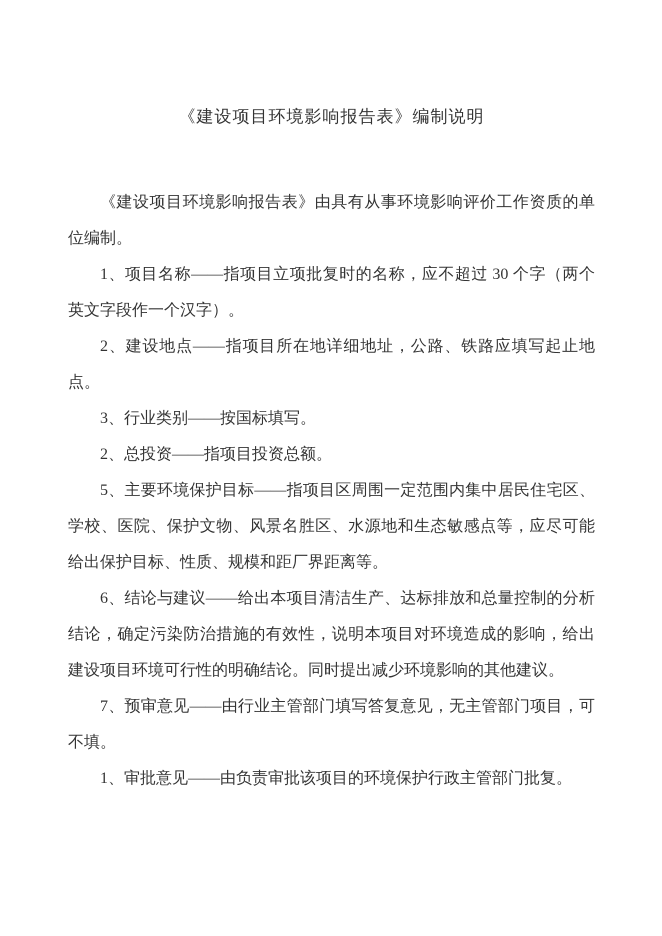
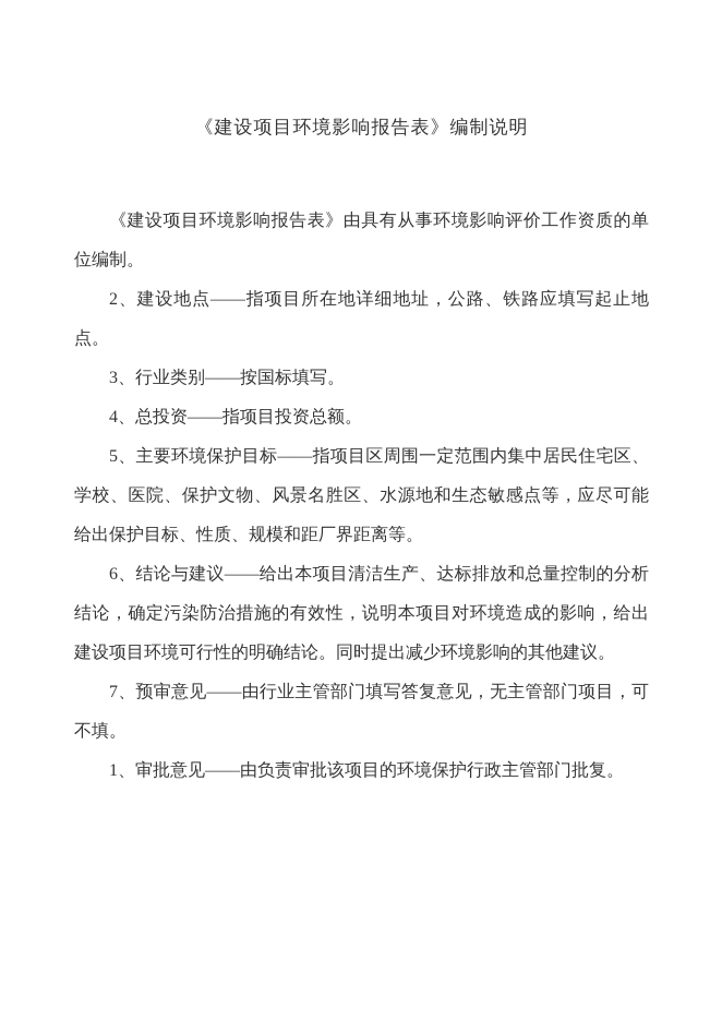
  《建设项目环境影响报告表》编制说明
  《建设项目环境影响报告表》由具有从事环境影响评价工作资质的单位编制。
- 1、项目名称——指项目立项批复时的名称，应不超过 30 个字（两个英文字段作一个汉字）。
  2、建设地点——指项目所在地详细地址，公路、铁路应填写起止地点。
  3、行业类别——按国标填写。
- 2、总投资——指项目投资总额。
+ 4、总投资——指项目投资总额。
  5、主要环境保护目标——指项目区周围一定范围内集中居民住宅区、学校、医院、保护文物、风景名胜区、水源地和生态敏感点等，应尽可能给出保护目标、性质、规模和距厂界距离等。
  6、结论与建议——给出本项目清洁生产、达标排放和总量控制的分析结论，确定污染防治措施的有效性，说明本项目对环境造成的影响，给出建设项目环境可行性的明确结论。同时提出减少环境影响的其他建议。
  7、预审意见——由行业主管部门填写答复意见，无主管部门项目，可不填。
  1、审批意见——由负责审批该项目的环境保护行政主管部门批复。
